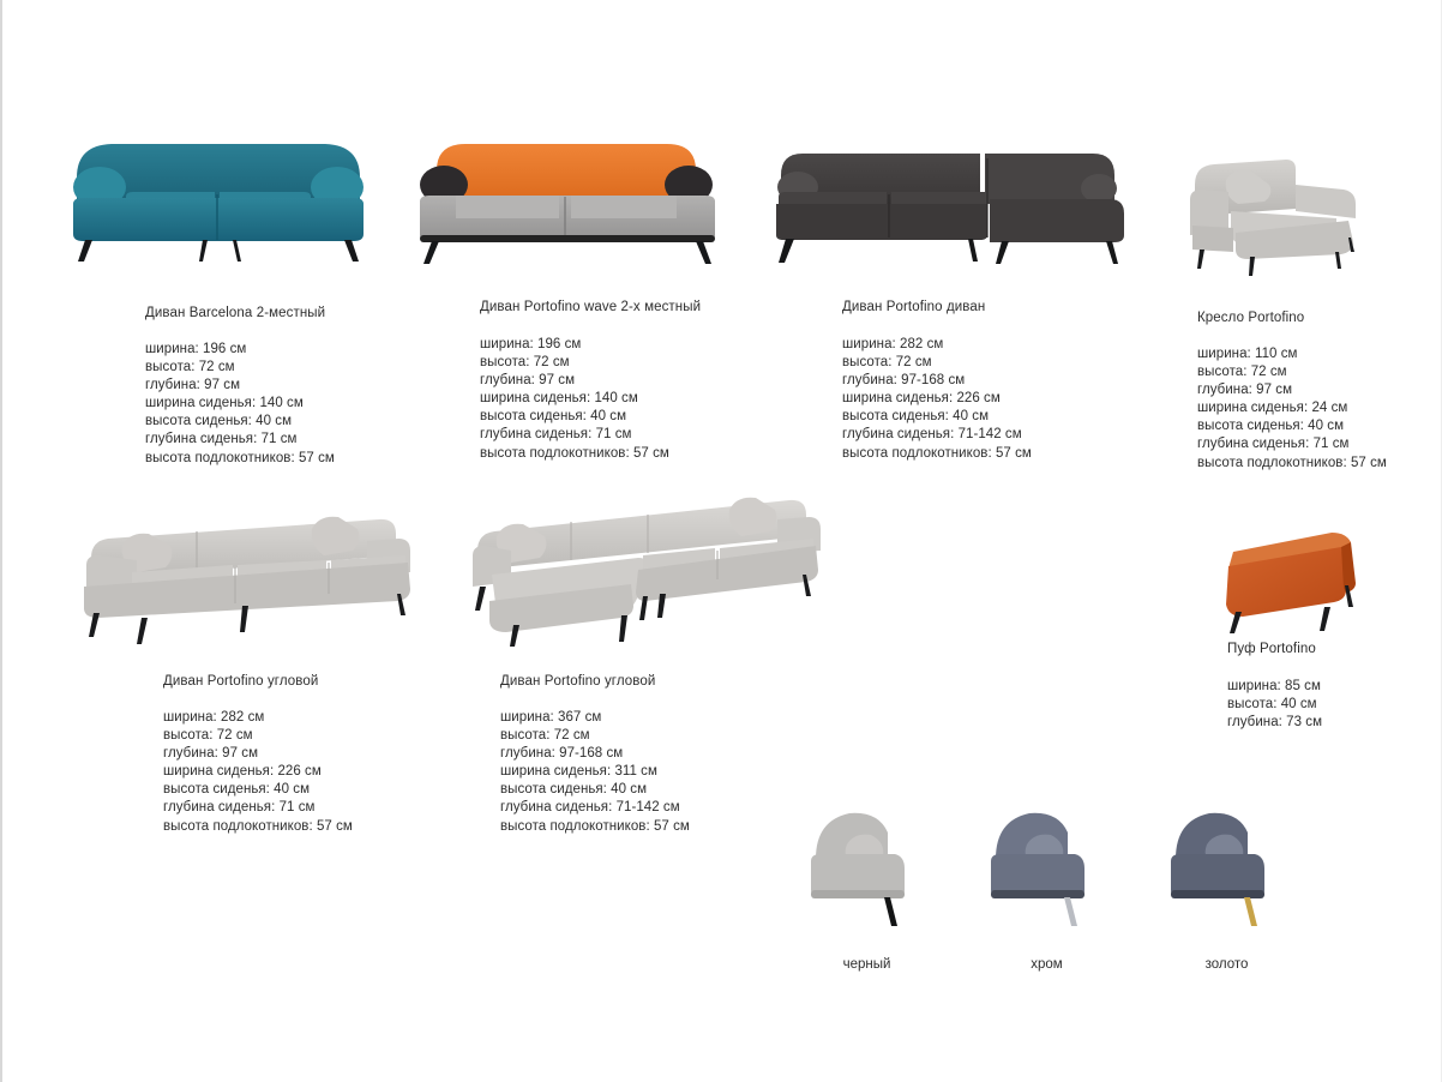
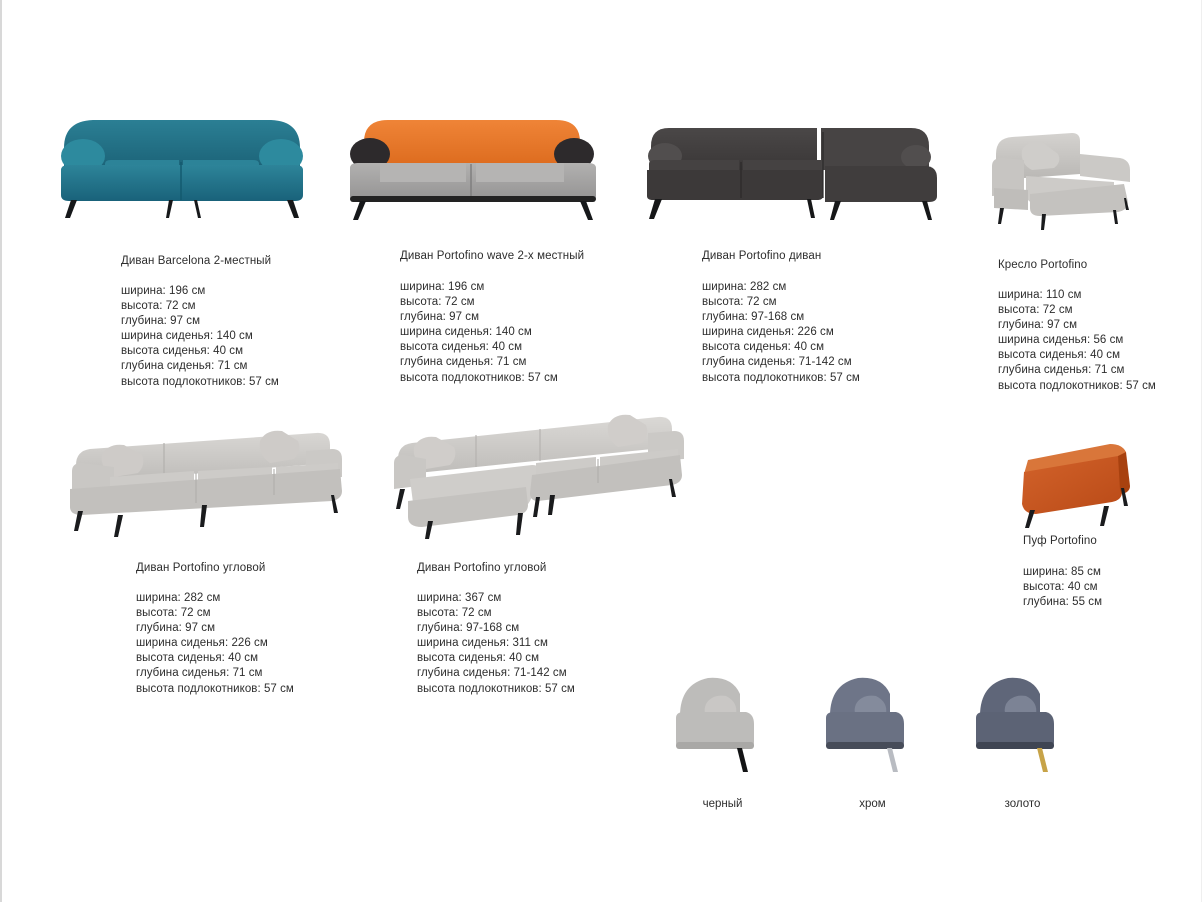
  Диван Barcelona 2-местный
  ширина: 196 см
  высота: 72 см
  глубина: 97 см
  ширина сиденья: 140 см
  высота сиденья: 40 см
  глубина сиденья: 71 см
  высота подлокотников: 57 см
  Диван Portofino wave 2-х местный
  ширина: 196 см
  высота: 72 см
  глубина: 97 см
  ширина сиденья: 140 см
  высота сиденья: 40 см
  глубина сиденья: 71 см
  высота подлокотников: 57 см
  Диван Portofino диван
  ширина: 282 см
  высота: 72 см
  глубина: 97-168 см
  ширина сиденья: 226 см
  высота сиденья: 40 см
  глубина сиденья: 71-142 см
  высота подлокотников: 57 см
  Кресло Portofino
  ширина: 110 см
  высота: 72 см
  глубина: 97 см
- ширина сиденья: 24 см
+ ширина сиденья: 56 см
  высота сиденья: 40 см
  глубина сиденья: 71 см
  высота подлокотников: 57 см
  Диван Portofino угловой
  ширина: 282 см
  высота: 72 см
  глубина: 97 см
  ширина сиденья: 226 см
  высота сиденья: 40 см
  глубина сиденья: 71 см
  высота подлокотников: 57 см
  Диван Portofino угловой
  ширина: 367 см
  высота: 72 см
  глубина: 97-168 см
  ширина сиденья: 311 см
  высота сиденья: 40 см
  глубина сиденья: 71-142 см
  высота подлокотников: 57 см
  Пуф Portofino
  ширина: 85 см
  высота: 40 см
- глубина: 73 см
+ глубина: 55 см
  черный
  хром
  золото
